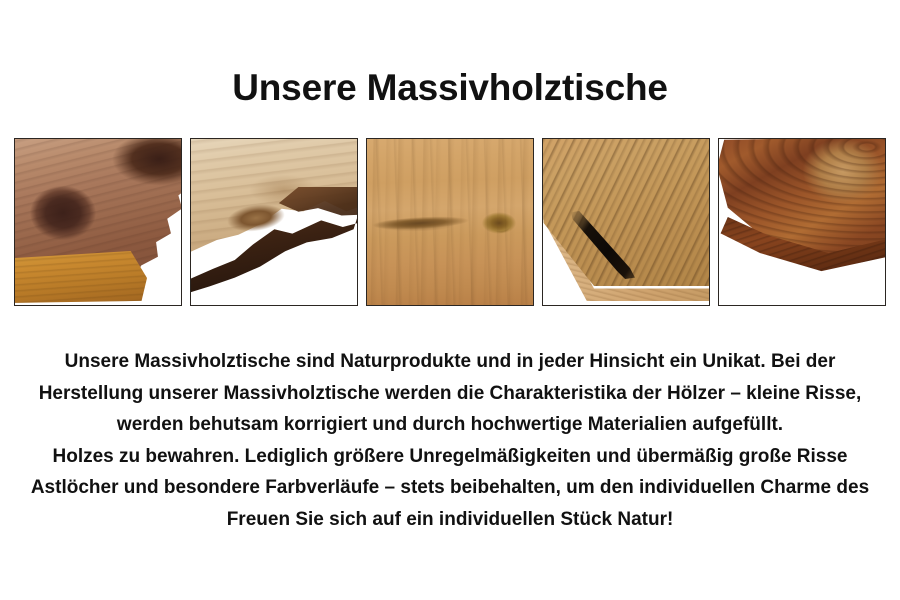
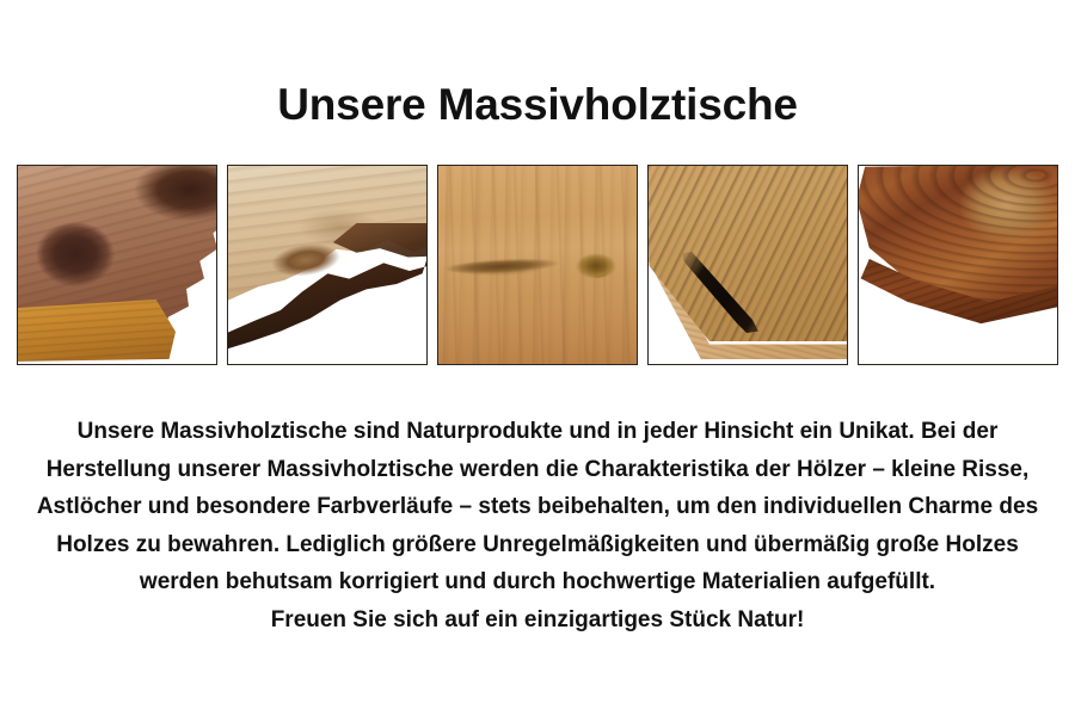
  Unsere Massivholztische
  Unsere Massivholztische sind Naturprodukte und in jeder Hinsicht ein Unikat. Bei der
  Herstellung unserer Massivholztische werden die Charakteristika der Hölzer – kleine Risse,
- werden behutsam korrigiert und durch hochwertige Materialien aufgefüllt.
+ Astlöcher und besondere Farbverläufe – stets beibehalten, um den individuellen Charme des
- Holzes zu bewahren. Lediglich größere Unregelmäßigkeiten und übermäßig große Risse
+ Holzes zu bewahren. Lediglich größere Unregelmäßigkeiten und übermäßig große Holzes
- Astlöcher und besondere Farbverläufe – stets beibehalten, um den individuellen Charme des
+ werden behutsam korrigiert und durch hochwertige Materialien aufgefüllt.
- Freuen Sie sich auf ein individuellen Stück Natur!
+ Freuen Sie sich auf ein einzigartiges Stück Natur!
